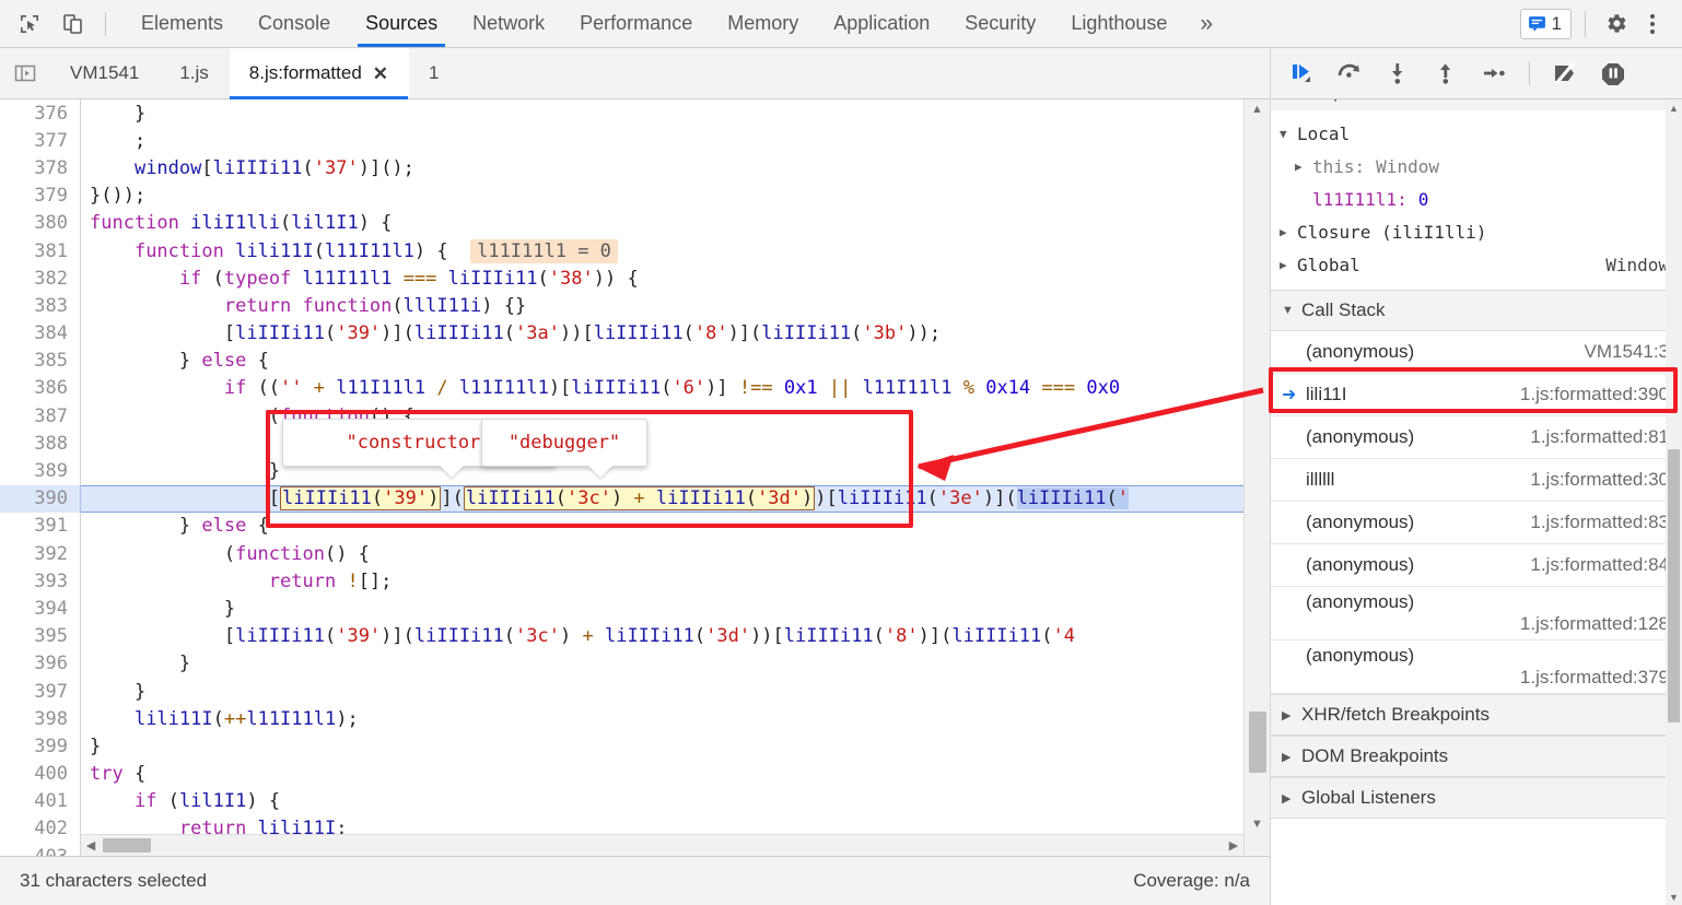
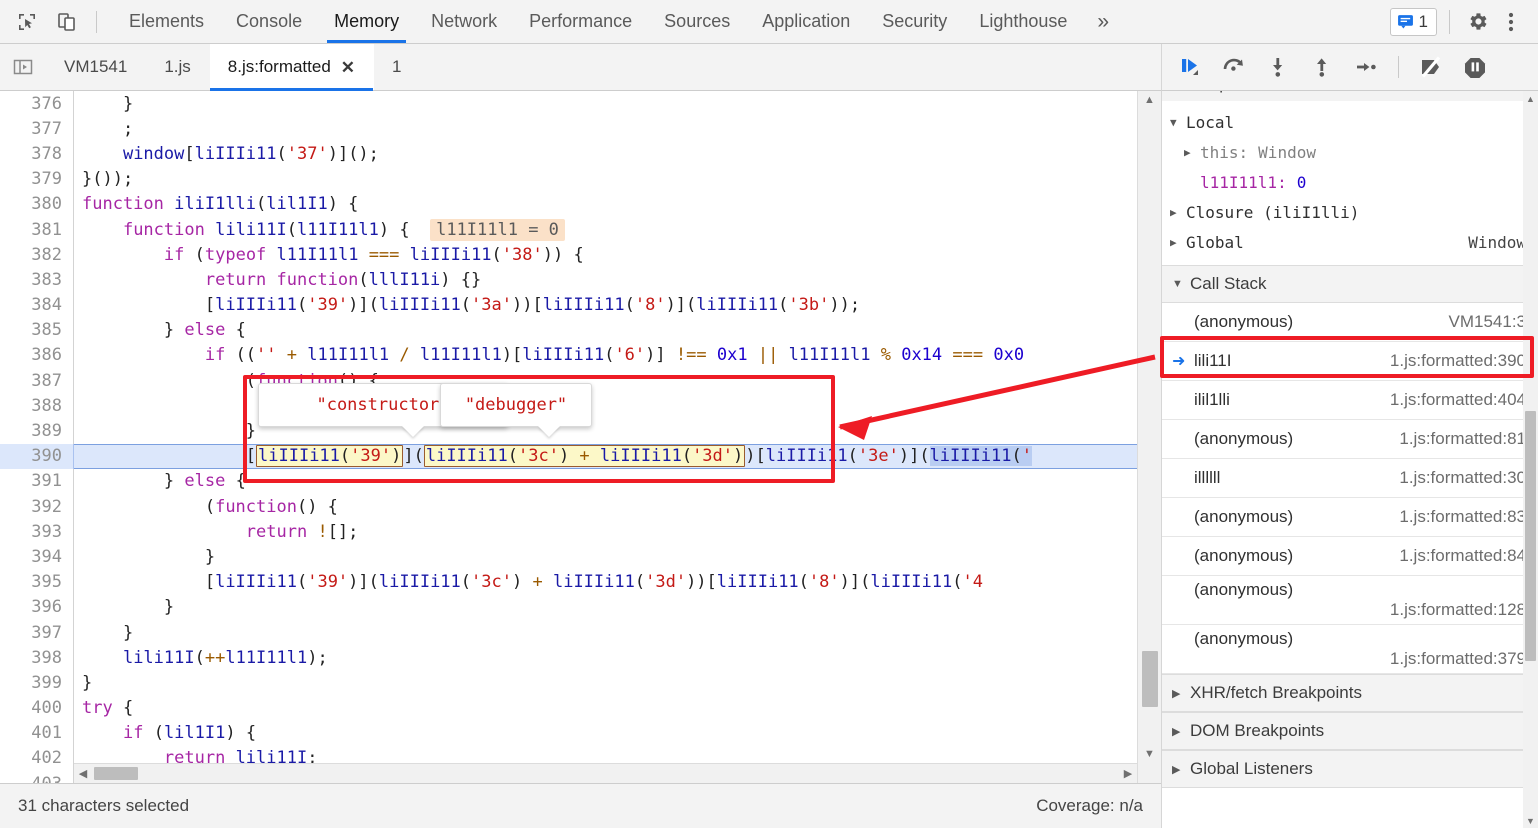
  Elements
  Console
- Sources
+ Memory
  Network
  Performance
- Memory
+ Sources
  Application
  Security
  Lighthouse
  »
  1
  VM1541
  1.js
  8.js:formatted
  ✕
  1
  376
  }
  377
  ;
  378
  window[liIIIi11('37')]();
  379
  }());
  380
  function iliI1lli(lil1I1) {
  381
  function lili11I(l11I11l1) { l11I11l1 = 0
  382
  if (typeof l11I11l1 === liIIIi11('38')) {
  383
  return function(lllI11i) {}
  384
  [liIIIi11('39')](liIIIi11('3a'))[liIIIi11('8')](liIIIi11('3b'));
  385
  } else {
  386
  if (('' + l11I11l1 / l11I11l1)[liIIIi11('6')] !== 0x1 || l11I11l1 % 0x14 === 0x0
  387
  (function() {
  388
  389
  }
  390
  [liIIIi11('39')](liIIIi11('3c') + liIIIi11('3d'))[liIIIi11('3e')](liIIIi11('
  391
  } else {
  392
  (function() {
  393
  return ![];
  394
  }
  395
  [liIIIi11('39')](liIIIi11('3c') + liIIIi11('3d'))[liIIIi11('8')](liIIIi11('4
  396
  }
  397
  }
  398
  lili11I(++l11I11l1);
  399
  }
  400
  try {
  401
  if (lil1I1) {
  402
  return lili11I;
  ▲
  ▼
  ◀
  ▶
  31 characters selected
  Coverage: n/a
  ▼
  Local
  ▶
  this:
  Window
  l11I11l1:
  0
  ▶
  Closure (iliI1lli)
  ▶
  Global
  Window
  ▼
  Call Stack
  (anonymous)
  VM1541:3
  ➜
  lili11I
  1.js:formatted:390
+ ilil1lli
+ 1.js:formatted:404
  (anonymous)
  1.js:formatted:81
  illllll
  1.js:formatted:30
  (anonymous)
  1.js:formatted:83
  (anonymous)
  1.js:formatted:84
  (anonymous)
  1.js:formatted:128
  (anonymous)
  1.js:formatted:379
  ▶
  XHR/fetch Breakpoints
  ▶
  DOM Breakpoints
  ▶
  Global Listeners
  ▲
  ▼
  "constructor
  "debugger"
